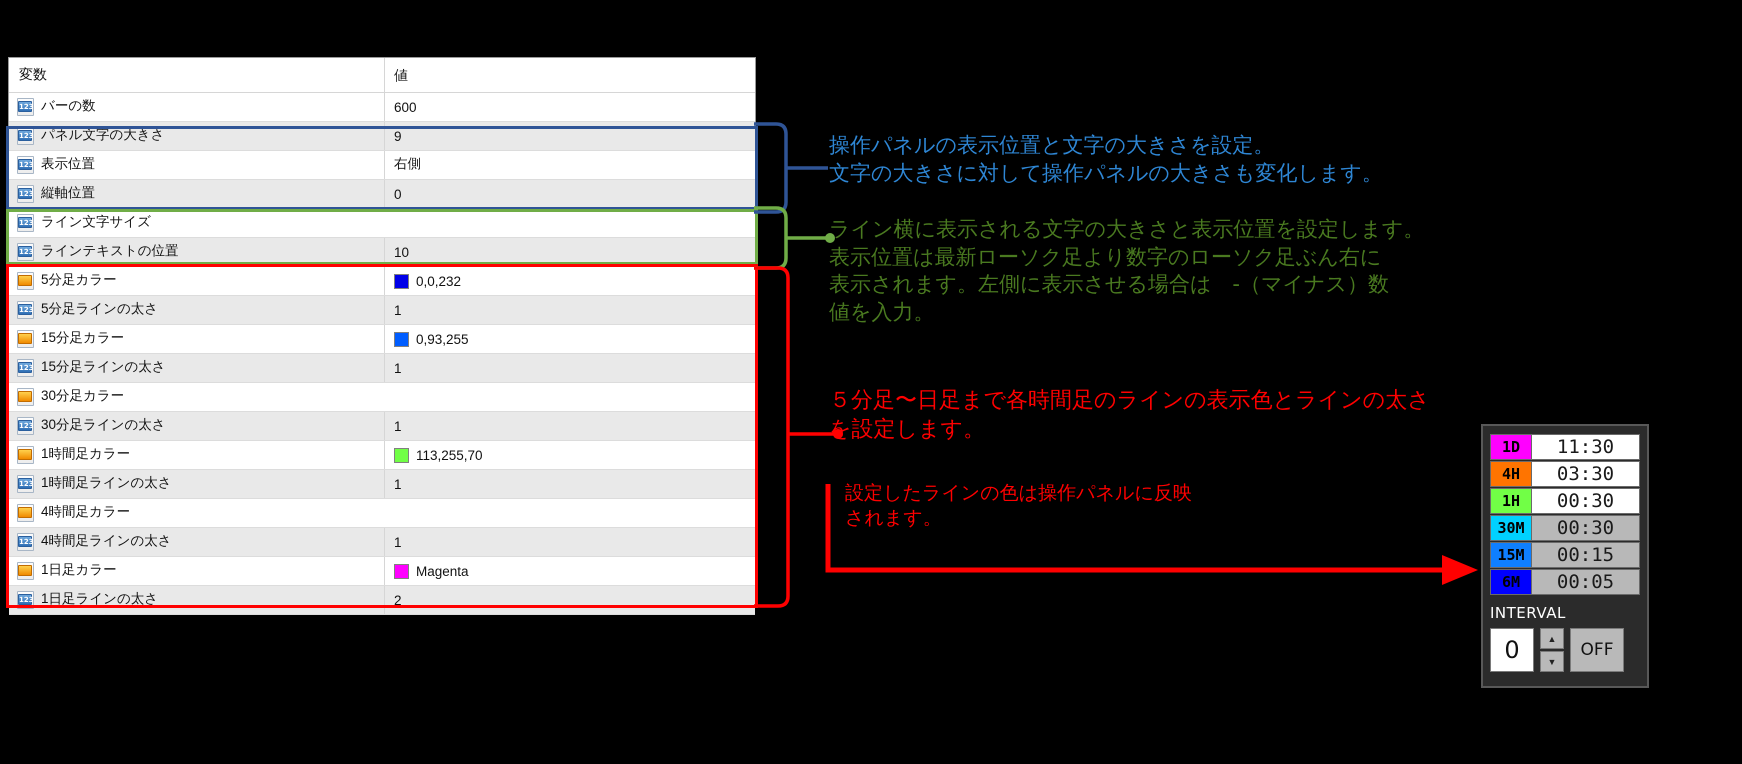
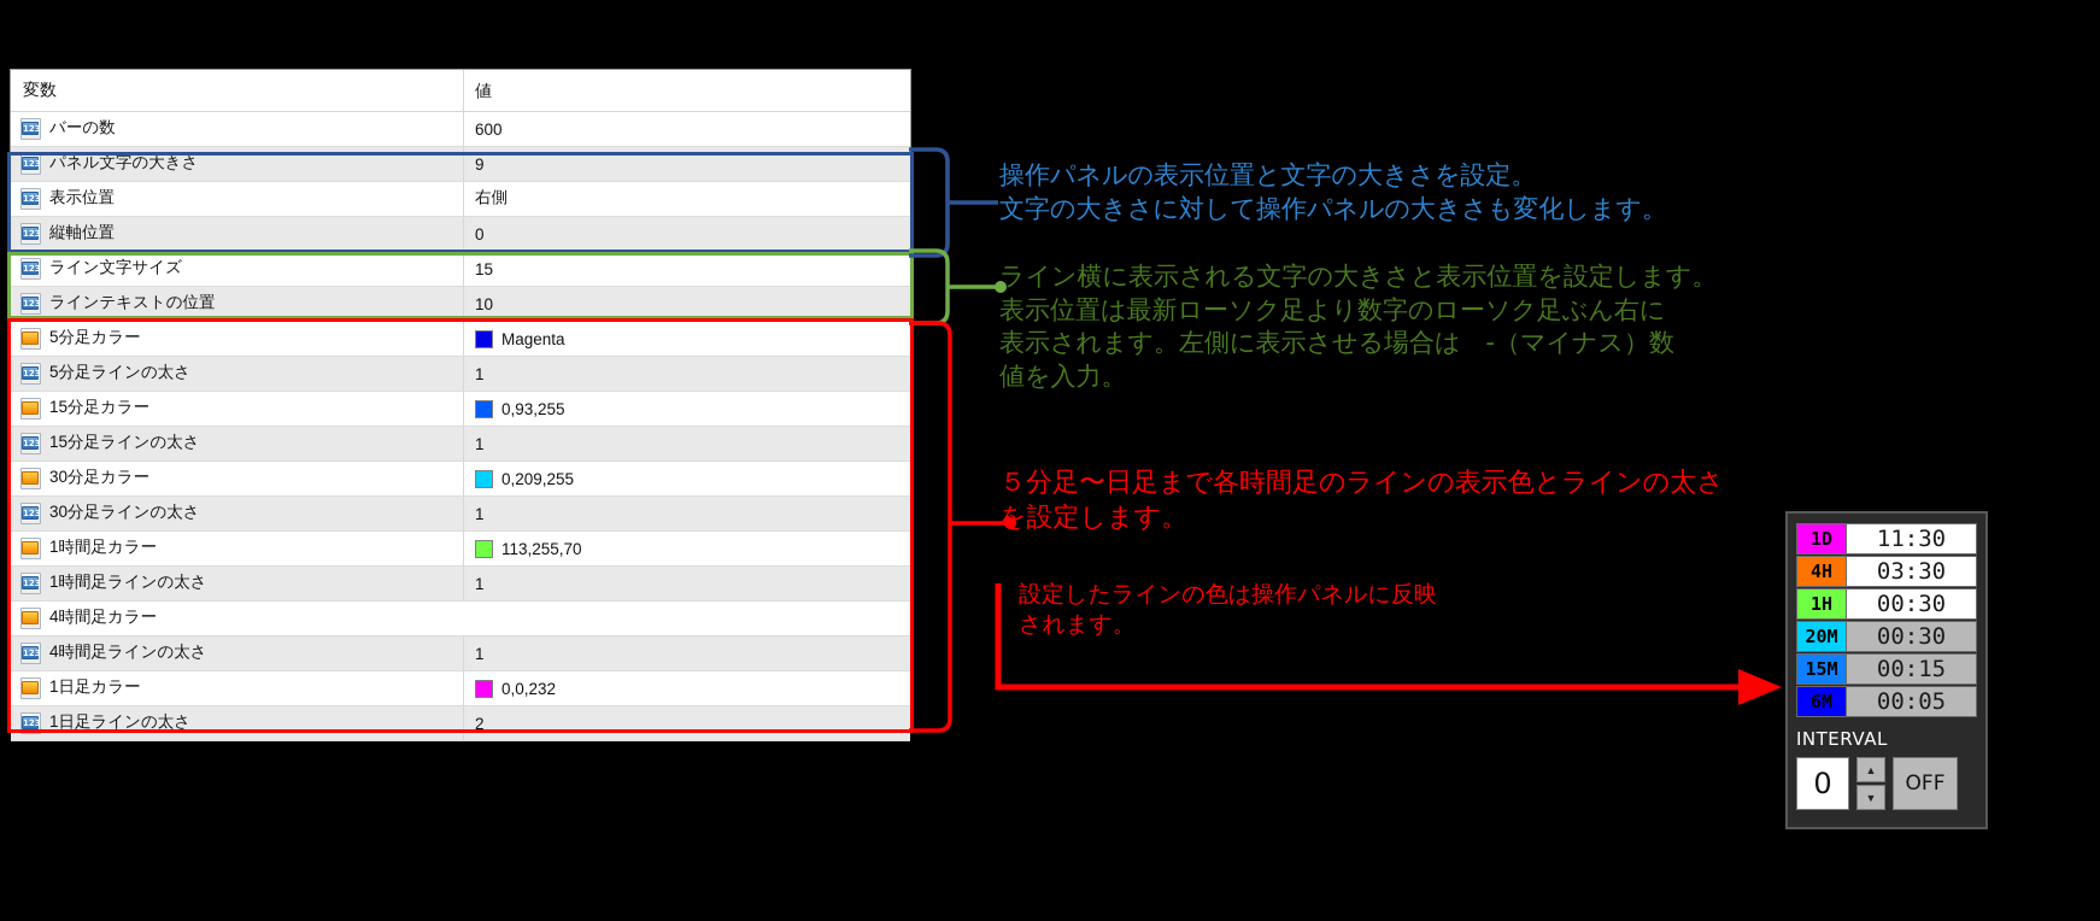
  変数
  値
  123
  バーの数
  600
  123
  パネル文字の大きさ
  9
  123
  表示位置
  右側
  123
  縦軸位置
  0
  123
  ライン文字サイズ
+ 15
  123
  ラインテキストの位置
  10
  5分足カラー
- 0,0,232
+ Magenta
  123
  5分足ラインの太さ
  1
  15分足カラー
  0,93,255
  123
  15分足ラインの太さ
  1
  30分足カラー
+ 0,209,255
  123
  30分足ラインの太さ
  1
  1時間足カラー
  113,255,70
  123
  1時間足ラインの太さ
  1
  4時間足カラー
  123
  4時間足ラインの太さ
  1
  1日足カラー
- Magenta
+ 0,0,232
  123
  1日足ラインの太さ
  2
  操作パネルの表示位置と文字の大きさを設定。
  文字の大きさに対して操作パネルの大きさも変化します。
  ライン横に表示される文字の大きさと表示位置を設定します。
  表示位置は最新ローソク足より数字のローソク足ぶん右に
  表示されます。左側に表示させる場合は -（マイナス）数
  値を入力。
  ５分足〜日足まで各時間足のラインの表示色とラインの太さ
  を設定します。
  設定したラインの色は操作パネルに反映
  されます。
  1D
  11:30
  4H
  03:30
  1H
  00:30
- 30M
+ 20M
  00:30
  15M
  00:15
  6M
  00:05
  INTERVAL
  0
  ▲
  ▼
  OFF
